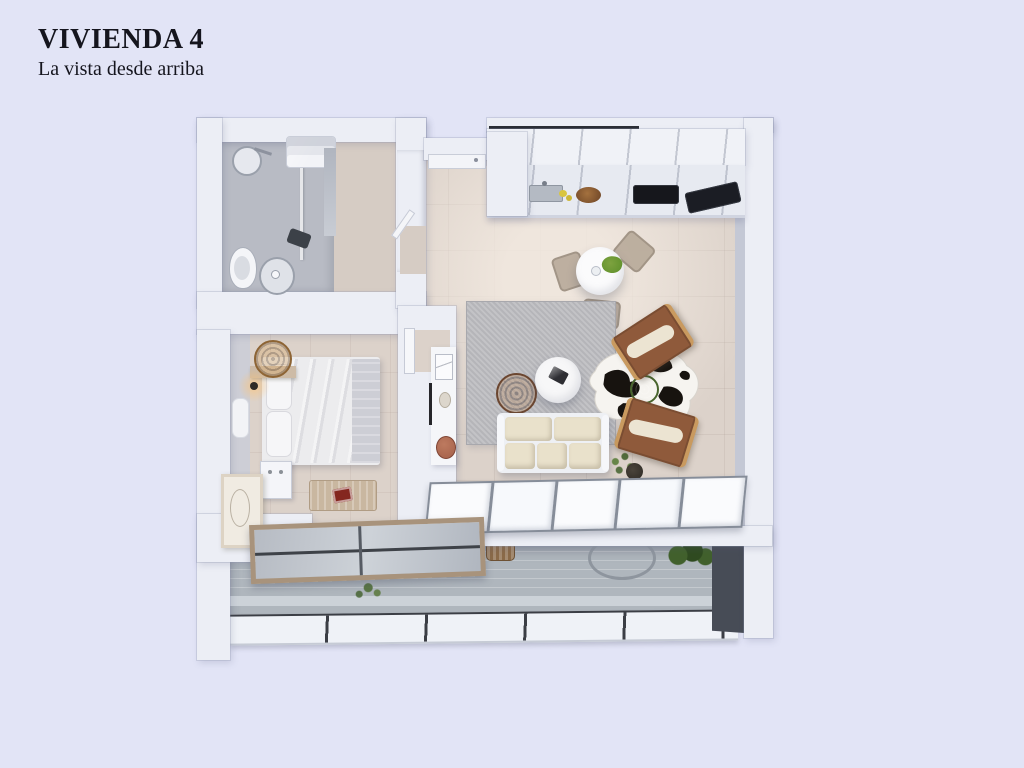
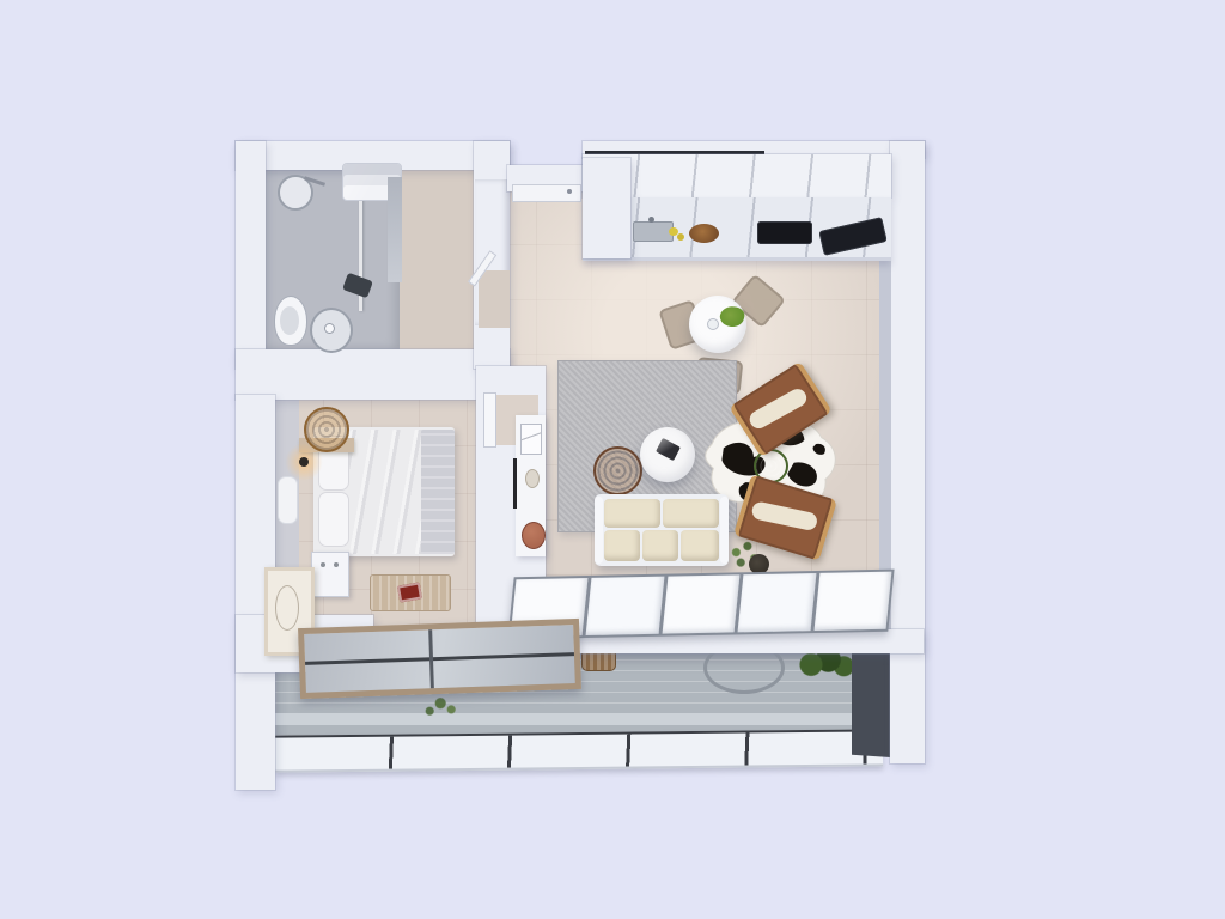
- VIVIENDA 4
- La vista desde arriba
